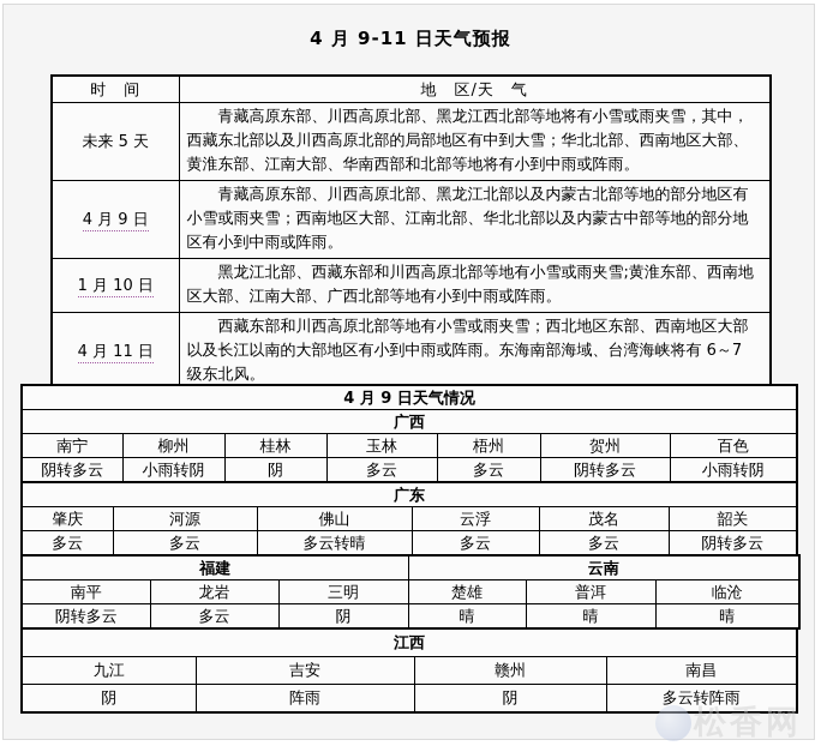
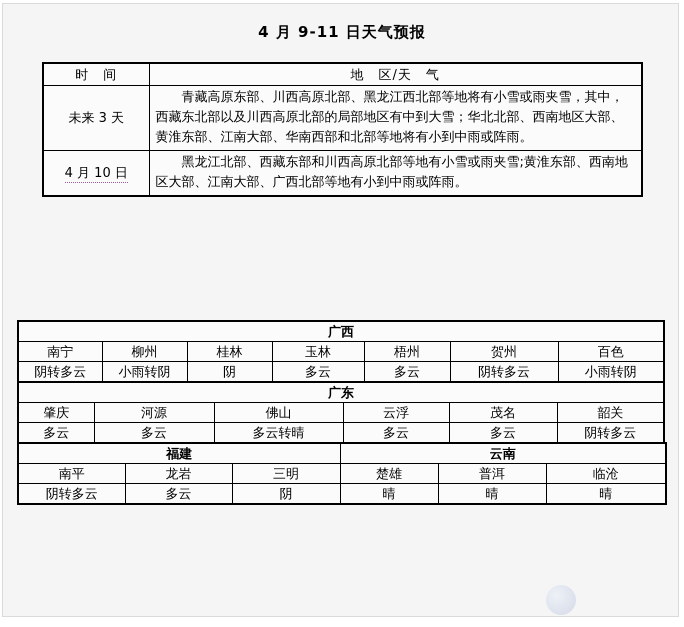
  4 月 9-11 日天气预报
  时 间	地 区/天 气
- 未来 5 天	青藏高原东部、川西高原北部、黑龙江西北部等地将有小雪或雨夹雪，其中，西藏东北部以及川西高原北部的局部地区有中到大雪；华北北部、西南地区大部、黄淮东部、江南大部、华南西部和北部等地将有小到中雨或阵雨。
+ 未来 3 天	青藏高原东部、川西高原北部、黑龙江西北部等地将有小雪或雨夹雪，其中，西藏东北部以及川西高原北部的局部地区有中到大雪；华北北部、西南地区大部、黄淮东部、江南大部、华南西部和北部等地将有小到中雨或阵雨。
- 4 月 9 日	青藏高原东部、川西高原北部、黑龙江北部以及内蒙古北部等地的部分地区有小雪或雨夹雪；西南地区大部、江南北部、华北北部以及内蒙古中部等地的部分地区有小到中雨或阵雨。
- 1 月 10 日	黑龙江北部、西藏东部和川西高原北部等地有小雪或雨夹雪;黄淮东部、西南地区大部、江南大部、广西北部等地有小到中雨或阵雨。
+ 4 月 10 日	黑龙江北部、西藏东部和川西高原北部等地有小雪或雨夹雪;黄淮东部、西南地区大部、江南大部、广西北部等地有小到中雨或阵雨。
- 4 月 11 日	西藏东部和川西高原北部等地有小雪或雨夹雪；西北地区东部、西南地区大部以及长江以南的大部地区有小到中雨或阵雨。东海南部海域、台湾海峡将有 6～7 级东北风。
- 4 月 9 日天气情况
  广西
  南宁	柳州	桂林	玉林	梧州	贺州	百色
  阴转多云	小雨转阴	阴	多云	多云	阴转多云	小雨转阴
  广东
  肇庆	河源	佛山	云浮	茂名	韶关
  多云	多云	多云转晴	多云	多云	阴转多云
  福建	云南
  南平	龙岩	三明	楚雄	普洱	临沧
  阴转多云	多云	阴	晴	晴	晴
- 江西
- 九江	吉安	赣州	南昌
- 阴	阵雨	阴	多云转阵雨
- 松香网
